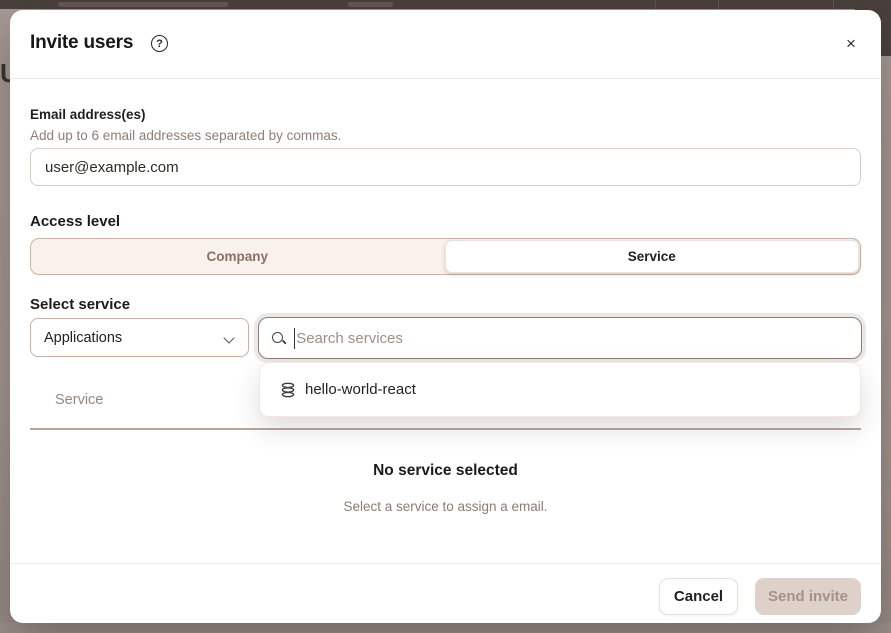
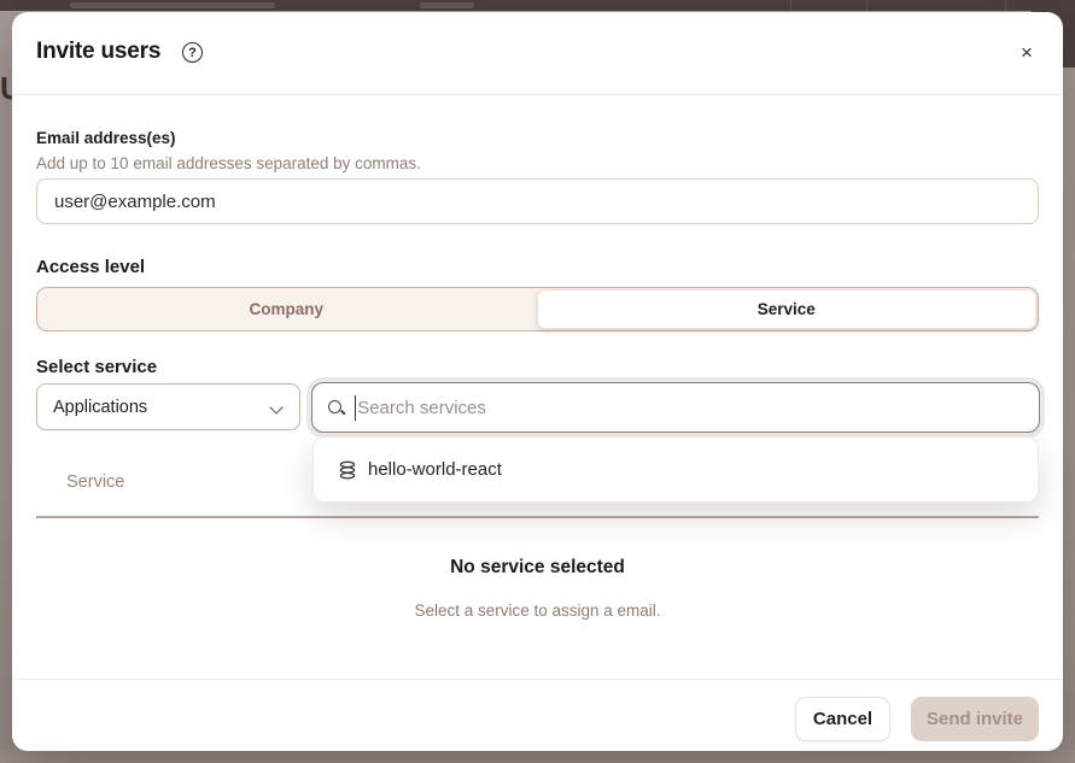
  Invite users
  ?
  ×
  Email address(es)
- Add up to 6 email addresses separated by commas.
+ Add up to 10 email addresses separated by commas.
  user@example.com
  Access level
  Company
  Service
  Select service
  Applications
  Search services
  hello-world-react
  Service
  No service selected
  Select a service to assign a email.
  Cancel
  Send invite
